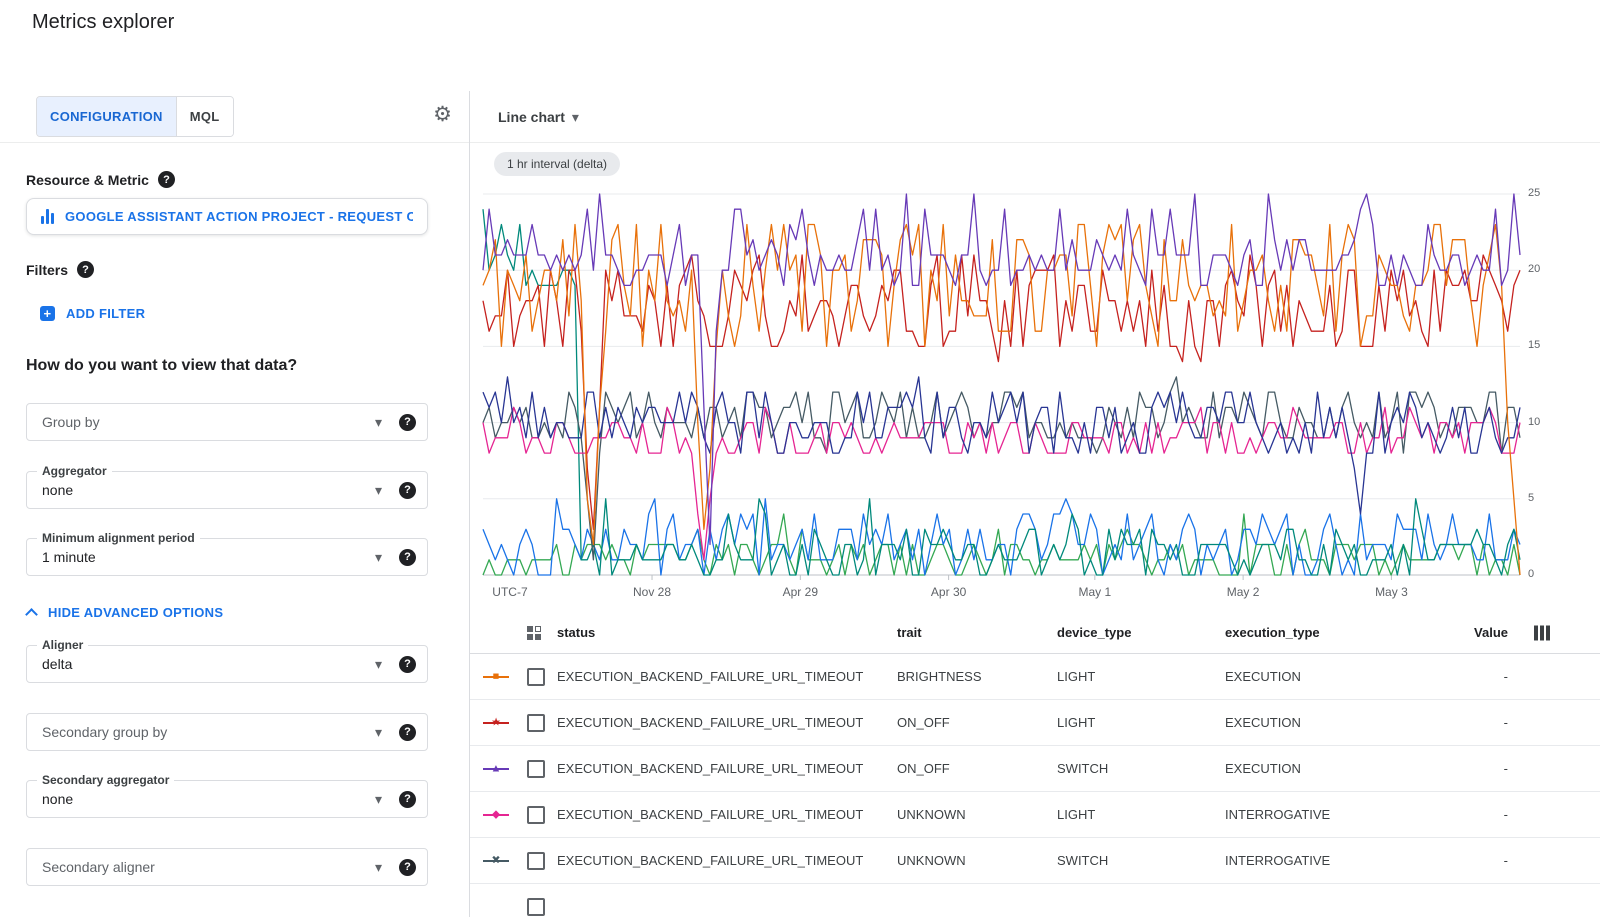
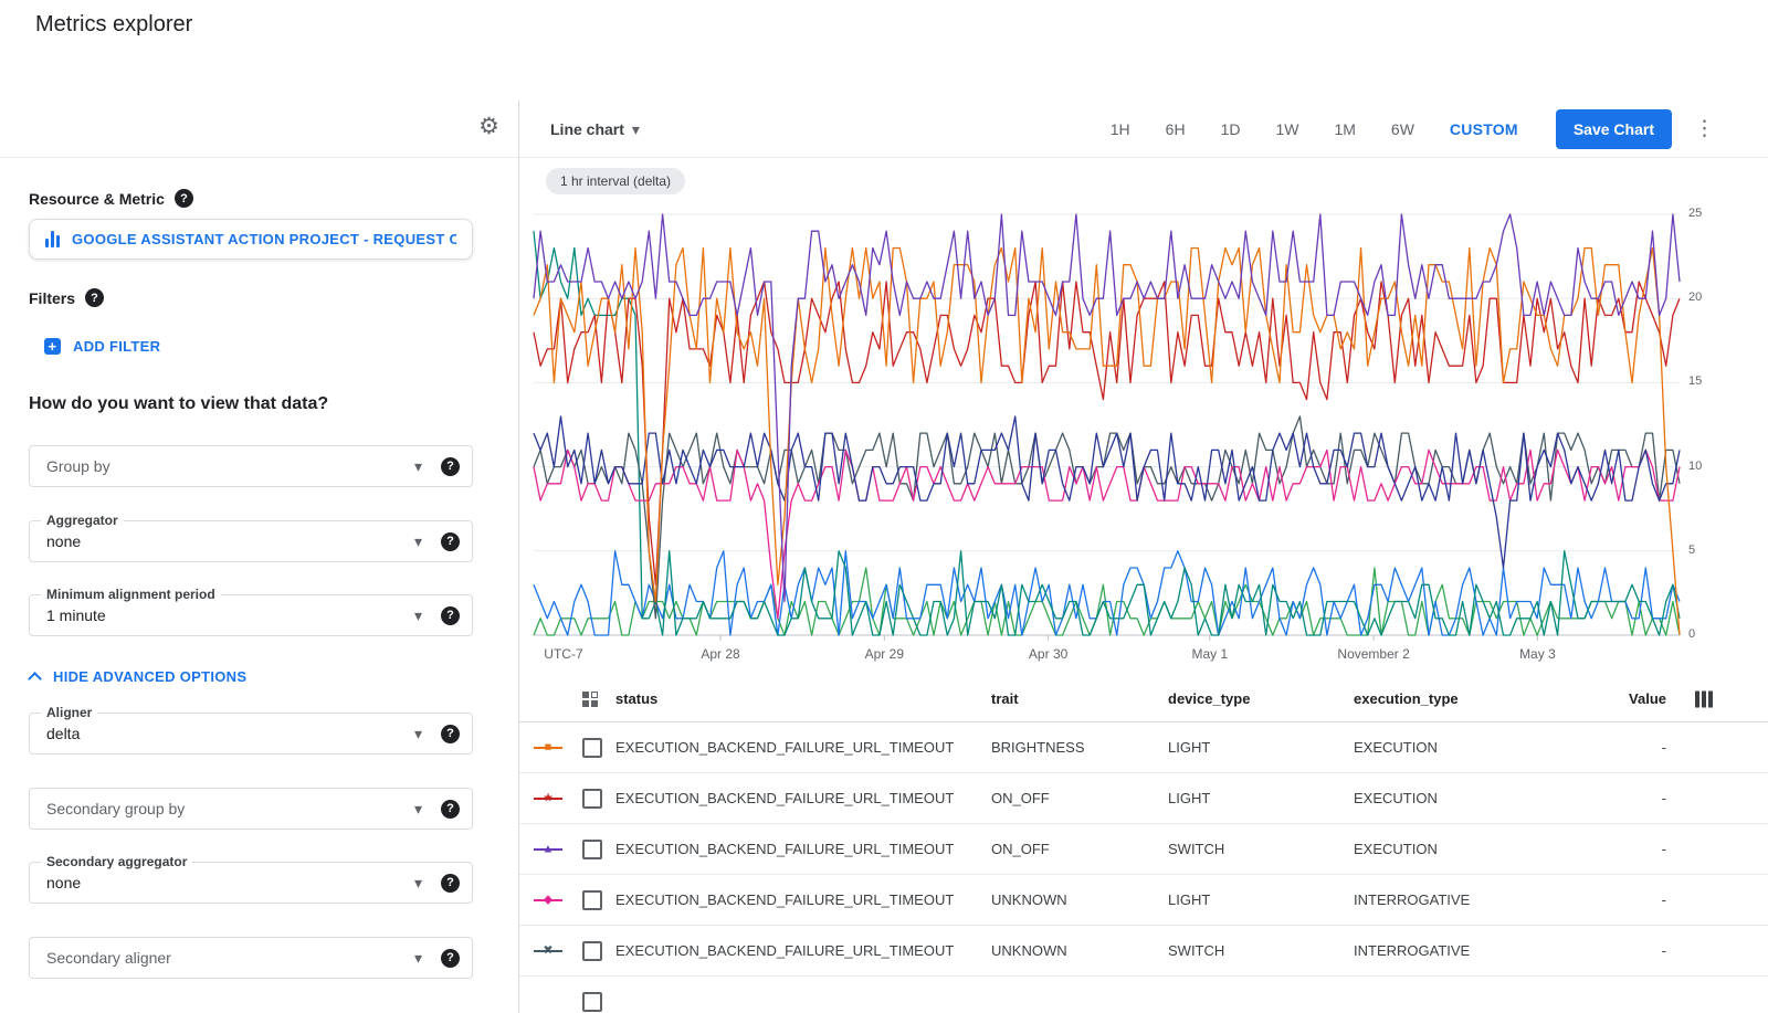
  Metrics explorer
- CONFIGURATION
- MQL
  ⚙
  Resource & Metric
  ?
  GOOGLE ASSISTANT ACTION PROJECT - REQUEST C
  Filters
  ?
  +
  ADD FILTER
  How do you want to view that data?
  Group by
  ▾
  ?
  Aggregator
  none
  ▾
  ?
  Minimum alignment period
  1 minute
  ▾
  ?
  HIDE ADVANCED OPTIONS
  Aligner
  delta
  ▾
  ?
  Secondary group by
  ▾
  ?
  Secondary aggregator
  none
  ▾
  ?
  Secondary aligner
  ▾
  ?
  Line chart
  ▾
+ 1H
+ 6H
+ 1D
+ 1W
+ 1M
+ 6W
+ CUSTOM
+ Save Chart
+ ⋮
  1 hr interval (delta)
  0
  5
  10
  15
  20
  25
  UTC-7
- Nov 28
+ Apr 28
  Apr 29
  Apr 30
  May 1
- May 2
+ November 2
  May 3
  status
  trait
  device_type
  execution_type
  Value
  ■
  EXECUTION_BACKEND_FAILURE_URL_TIMEOUT
  BRIGHTNESS
  LIGHT
  EXECUTION
  -
  ★
  EXECUTION_BACKEND_FAILURE_URL_TIMEOUT
  ON_OFF
  LIGHT
  EXECUTION
  -
  ▲
  EXECUTION_BACKEND_FAILURE_URL_TIMEOUT
  ON_OFF
  SWITCH
  EXECUTION
  -
  ◆
  EXECUTION_BACKEND_FAILURE_URL_TIMEOUT
  UNKNOWN
  LIGHT
  INTERROGATIVE
  -
  ✖
  EXECUTION_BACKEND_FAILURE_URL_TIMEOUT
  UNKNOWN
  SWITCH
  INTERROGATIVE
  -
